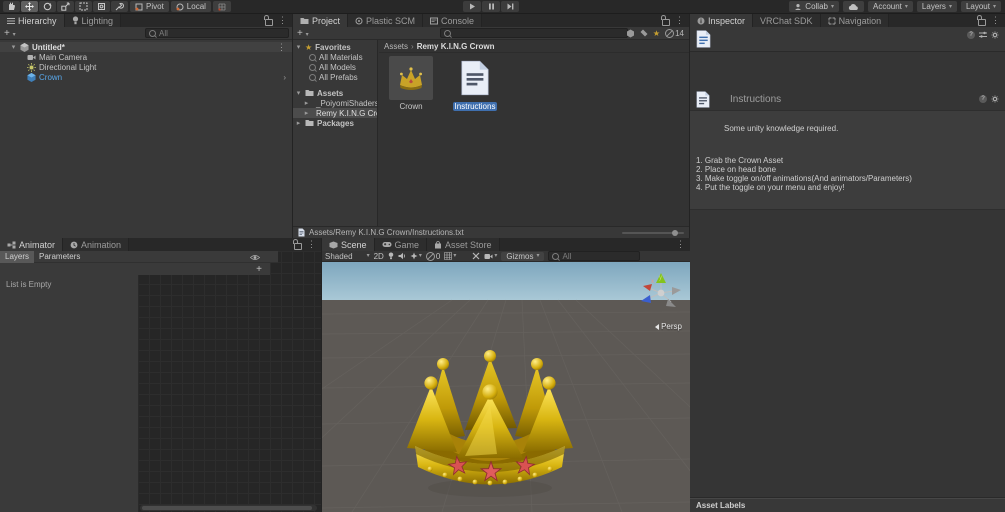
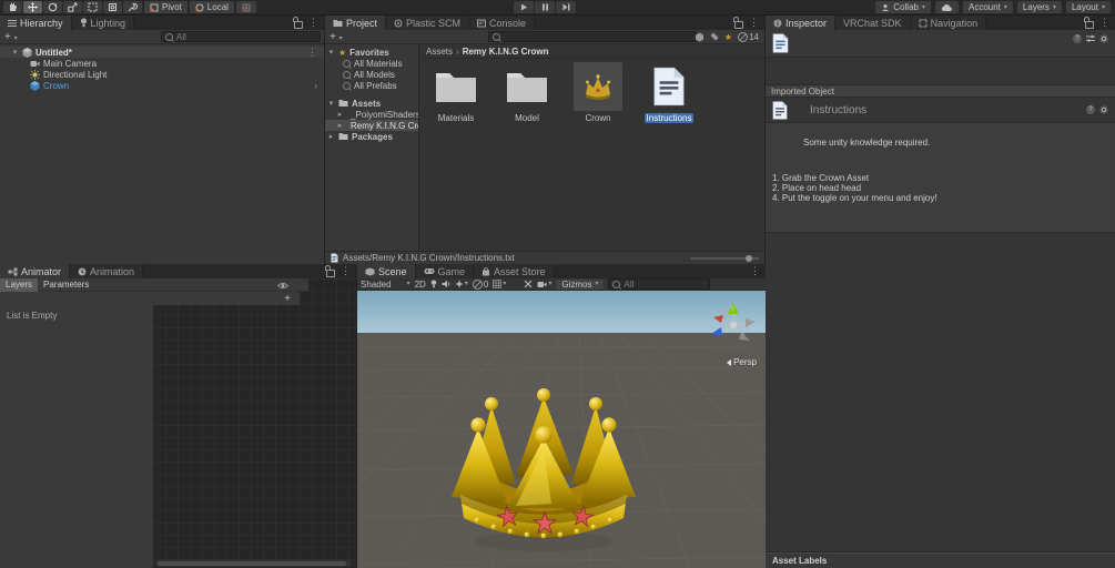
  Pivot
  Local
  Collab
  Account
  Layers
  Layout
  Hierarchy
  Lighting
  ⋮
  All
  Untitled*
  ⋮
  Main Camera
  Directional Light
  Crown
  ›
  Project
  Plastic SCM
  Console
  ⋮
  ★
  14
  ★
  Favorites
  All Materials
  All Models
  All Prefabs
  Assets
  _PoiyomiShaders
  Remy K.I.N.G Cr
  Packages
  Assets
  ›
  Remy K.I.N.G Crown
+ Materials
+ Model
  Crown
  Instructions
  Assets/Remy K.I.N.G Crown/Instructions.txt
  Inspector
  VRChat SDK
  Navigation
  ⋮
+ Imported Object
  Instructions
  Some unity knowledge required.
  1. Grab the Crown Asset
- 2. Place on head bone
+ 2. Place on head head
- 3. Make toggle on/off animations(And animators/Parameters)
  4. Put the toggle on your menu and enjoy!
  Asset Labels
  Animator
  Animation
  ⋮
  Layers
  Parameters
  +
  List is Empty
  Scene
  Game
  Asset Store
  ⋮
  Shaded
  2D
  0
  Gizmos
  All
  Persp
